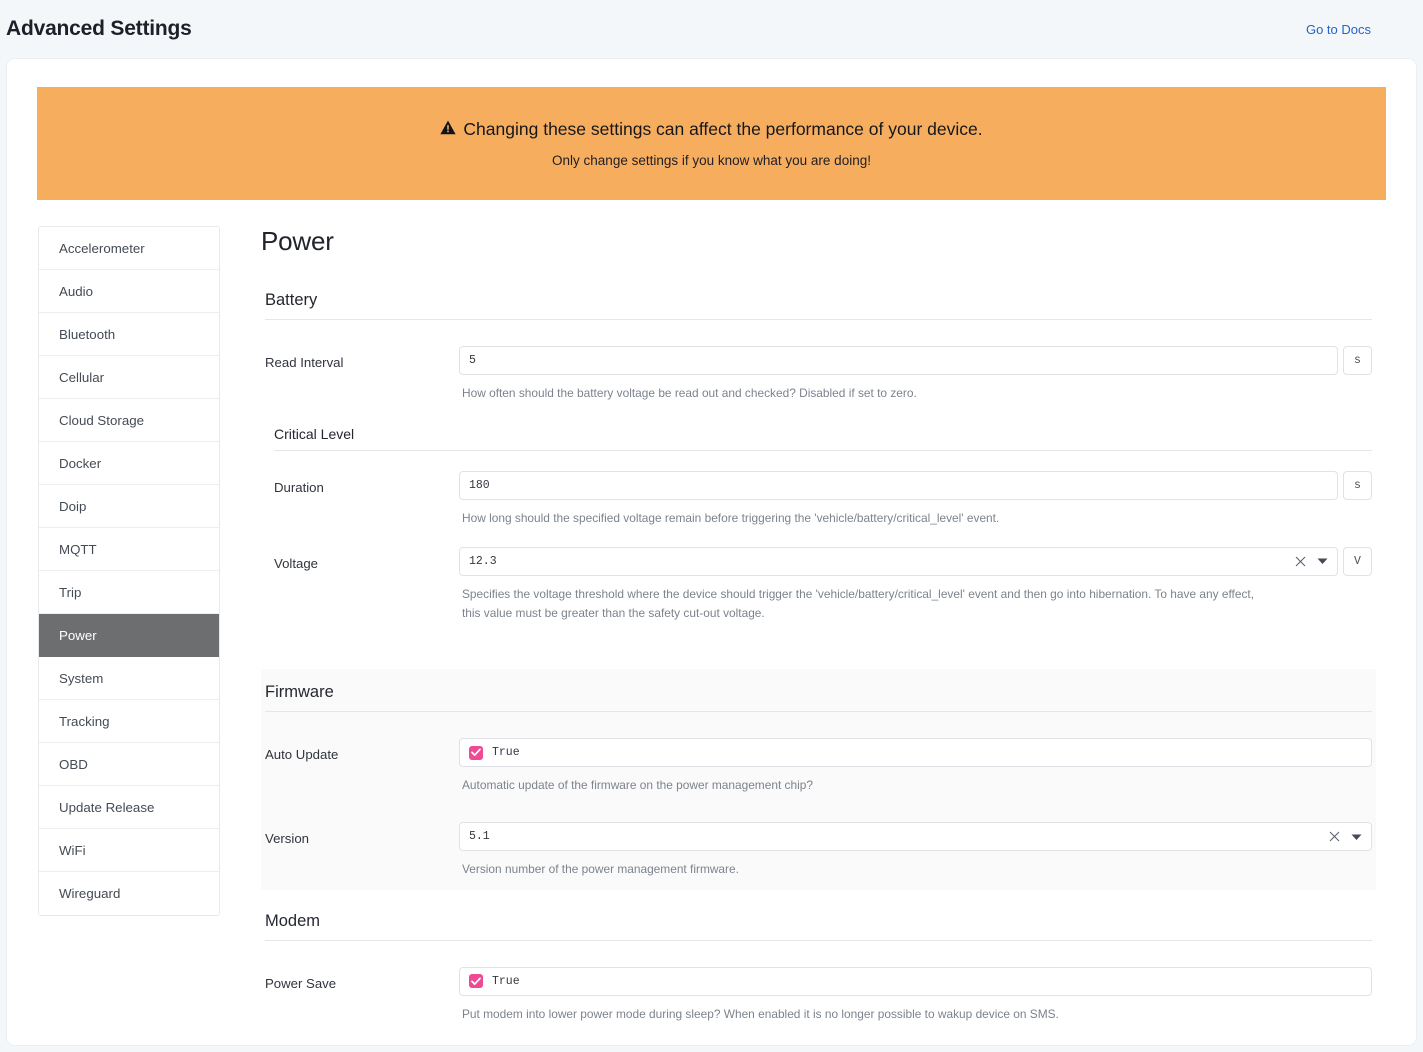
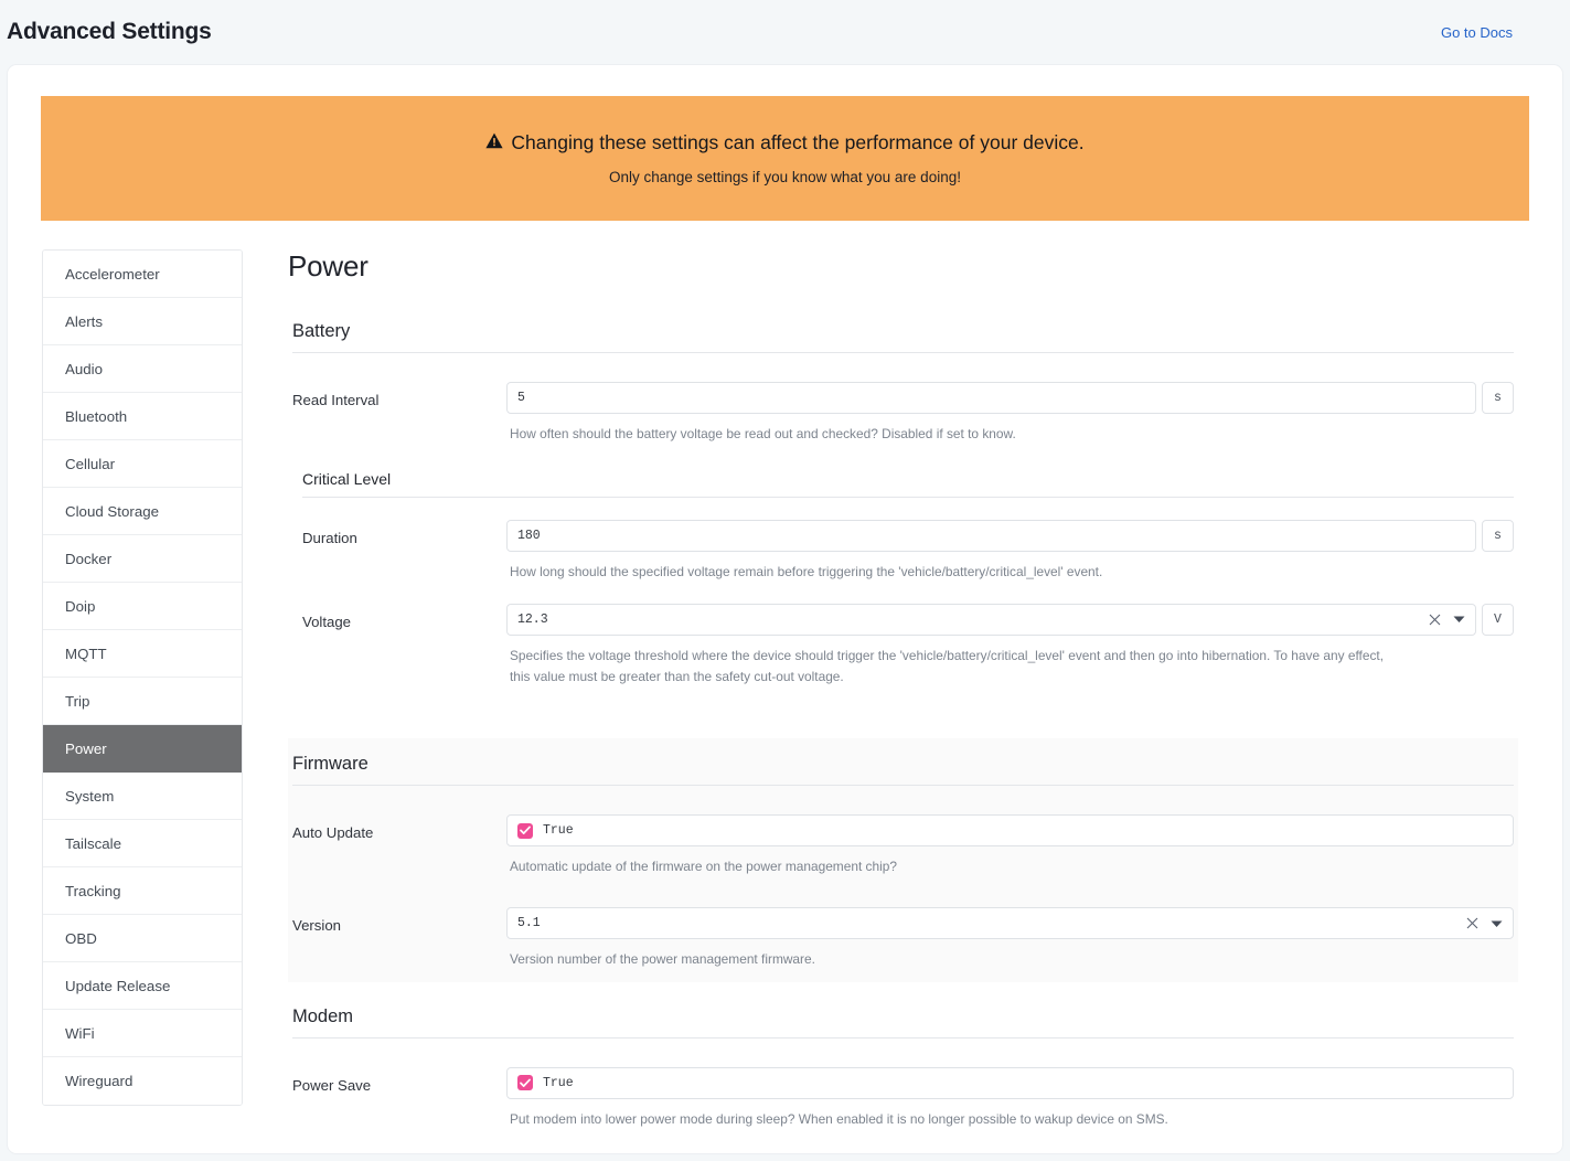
  Advanced Settings
  Go to Docs
  Changing these settings can affect the performance of your device.
  Only change settings if you know what you are doing!
  Accelerometer
+ Alerts
  Audio
  Bluetooth
  Cellular
  Cloud Storage
  Docker
  Doip
  MQTT
  Trip
  Power
  System
+ Tailscale
  Tracking
  OBD
  Update Release
  WiFi
  Wireguard
  Power
  Battery
  Read Interval
  5
  s
- How often should the battery voltage be read out and checked? Disabled if set to zero.
+ How often should the battery voltage be read out and checked? Disabled if set to know.
  Critical Level
  Duration
  180
  s
  How long should the specified voltage remain before triggering the 'vehicle/battery/critical_level' event.
  Voltage
  12.3
  V
  Specifies the voltage threshold where the device should trigger the 'vehicle/battery/critical_level' event and then go into hibernation. To have any effect, this value must be greater than the safety cut-out voltage.
  Firmware
  Auto Update
  True
  Automatic update of the firmware on the power management chip?
  Version
  5.1
  Version number of the power management firmware.
  Modem
  Power Save
  True
  Put modem into lower power mode during sleep? When enabled it is no longer possible to wakup device on SMS.
